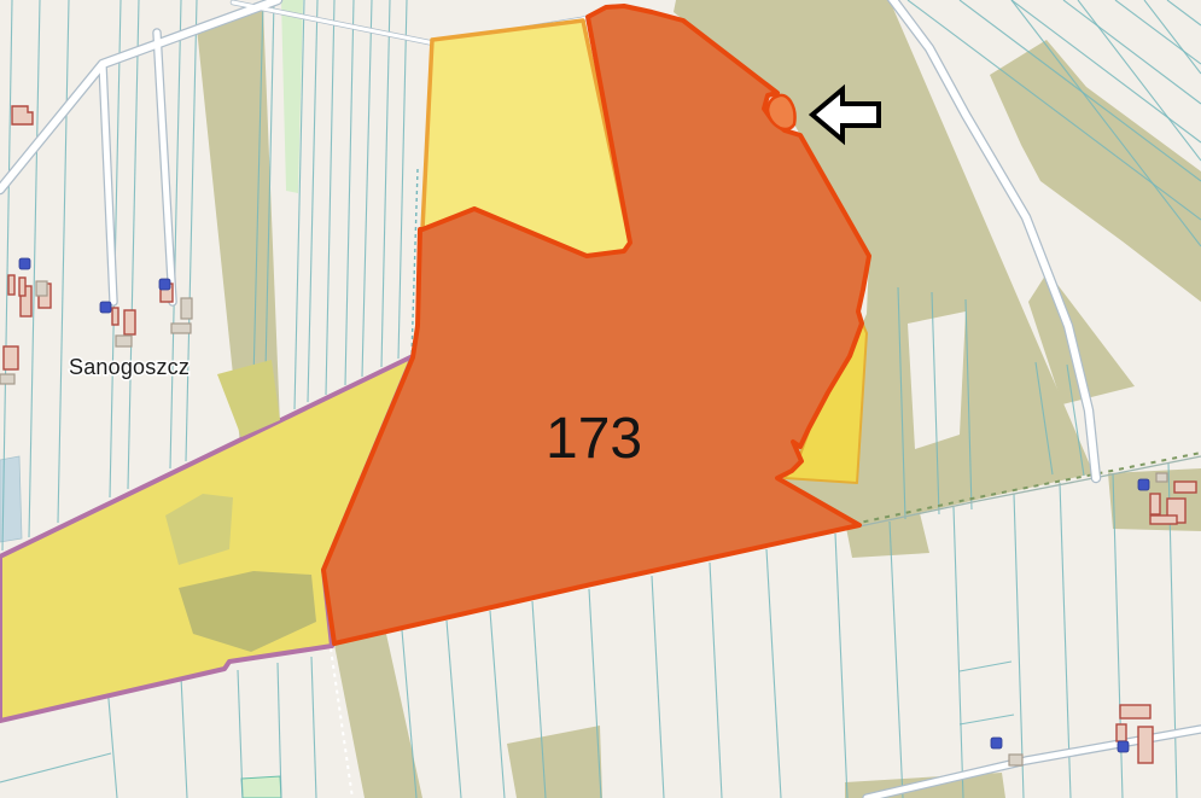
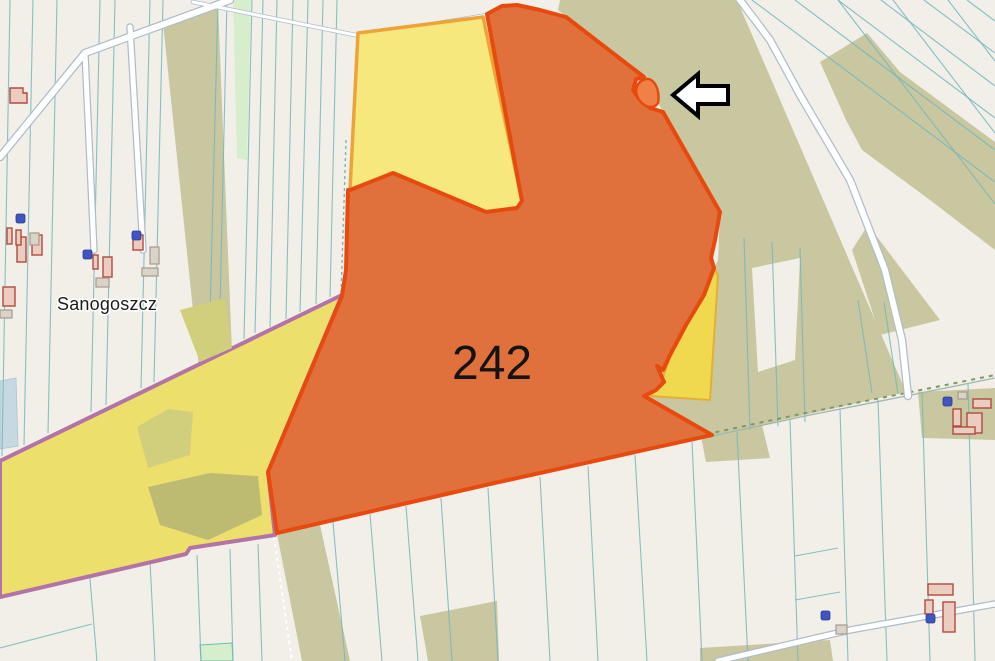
  Sanogoszcz
- 173
+ 242
